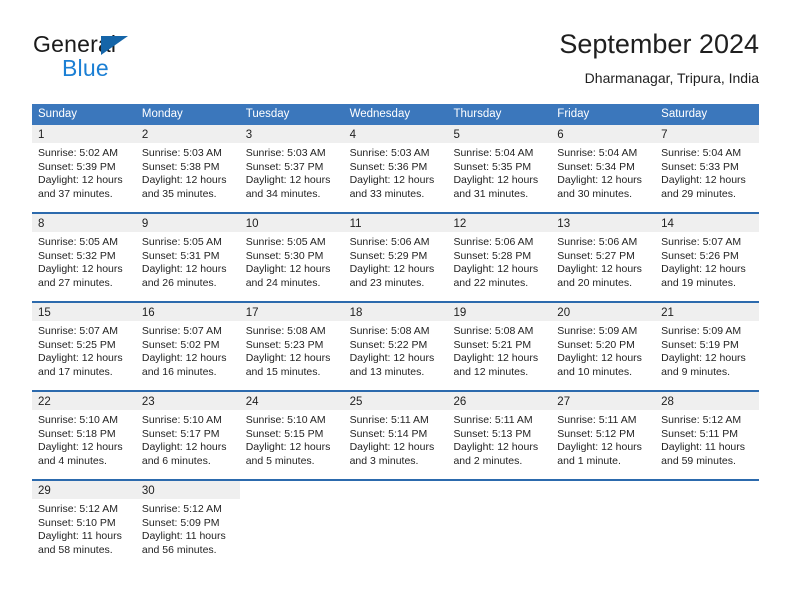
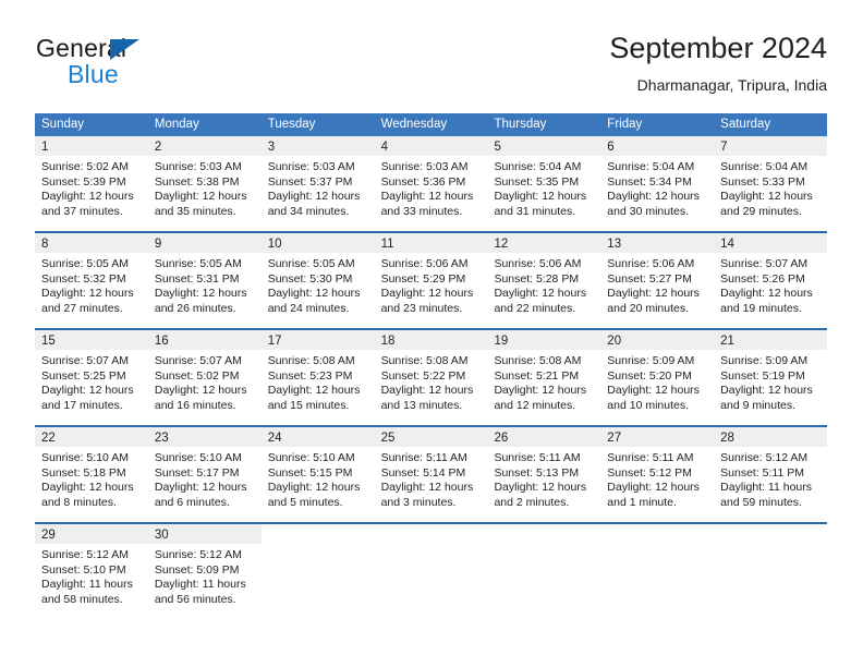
  General
  Blue
  September 2024
  Dharmanagar, Tripura, India
  Sunday
  Monday
  Tuesday
  Wednesday
  Thursday
  Friday
  Saturday
  1
  Sunrise: 5:02 AM
  Sunset: 5:39 PM
  Daylight: 12 hours
  and 37 minutes.
  2
  Sunrise: 5:03 AM
  Sunset: 5:38 PM
  Daylight: 12 hours
  and 35 minutes.
  3
  Sunrise: 5:03 AM
  Sunset: 5:37 PM
  Daylight: 12 hours
  and 34 minutes.
  4
  Sunrise: 5:03 AM
  Sunset: 5:36 PM
  Daylight: 12 hours
  and 33 minutes.
  5
  Sunrise: 5:04 AM
  Sunset: 5:35 PM
  Daylight: 12 hours
  and 31 minutes.
  6
  Sunrise: 5:04 AM
  Sunset: 5:34 PM
  Daylight: 12 hours
  and 30 minutes.
  7
  Sunrise: 5:04 AM
  Sunset: 5:33 PM
  Daylight: 12 hours
  and 29 minutes.
  8
  Sunrise: 5:05 AM
  Sunset: 5:32 PM
  Daylight: 12 hours
  and 27 minutes.
  9
  Sunrise: 5:05 AM
  Sunset: 5:31 PM
  Daylight: 12 hours
  and 26 minutes.
  10
  Sunrise: 5:05 AM
  Sunset: 5:30 PM
  Daylight: 12 hours
  and 24 minutes.
  11
  Sunrise: 5:06 AM
  Sunset: 5:29 PM
  Daylight: 12 hours
  and 23 minutes.
  12
  Sunrise: 5:06 AM
  Sunset: 5:28 PM
  Daylight: 12 hours
  and 22 minutes.
  13
  Sunrise: 5:06 AM
  Sunset: 5:27 PM
  Daylight: 12 hours
  and 20 minutes.
  14
  Sunrise: 5:07 AM
  Sunset: 5:26 PM
  Daylight: 12 hours
  and 19 minutes.
  15
  Sunrise: 5:07 AM
  Sunset: 5:25 PM
  Daylight: 12 hours
  and 17 minutes.
  16
  Sunrise: 5:07 AM
  Sunset: 5:02 PM
  Daylight: 12 hours
  and 16 minutes.
  17
  Sunrise: 5:08 AM
  Sunset: 5:23 PM
  Daylight: 12 hours
  and 15 minutes.
  18
  Sunrise: 5:08 AM
  Sunset: 5:22 PM
  Daylight: 12 hours
  and 13 minutes.
  19
  Sunrise: 5:08 AM
  Sunset: 5:21 PM
  Daylight: 12 hours
  and 12 minutes.
  20
  Sunrise: 5:09 AM
  Sunset: 5:20 PM
  Daylight: 12 hours
  and 10 minutes.
  21
  Sunrise: 5:09 AM
  Sunset: 5:19 PM
  Daylight: 12 hours
  and 9 minutes.
  22
  Sunrise: 5:10 AM
  Sunset: 5:18 PM
  Daylight: 12 hours
- and 4 minutes.
+ and 8 minutes.
  23
  Sunrise: 5:10 AM
  Sunset: 5:17 PM
  Daylight: 12 hours
  and 6 minutes.
  24
  Sunrise: 5:10 AM
  Sunset: 5:15 PM
  Daylight: 12 hours
  and 5 minutes.
  25
  Sunrise: 5:11 AM
  Sunset: 5:14 PM
  Daylight: 12 hours
  and 3 minutes.
  26
  Sunrise: 5:11 AM
  Sunset: 5:13 PM
  Daylight: 12 hours
  and 2 minutes.
  27
  Sunrise: 5:11 AM
  Sunset: 5:12 PM
  Daylight: 12 hours
  and 1 minute.
  28
  Sunrise: 5:12 AM
  Sunset: 5:11 PM
  Daylight: 11 hours
  and 59 minutes.
  29
  Sunrise: 5:12 AM
  Sunset: 5:10 PM
  Daylight: 11 hours
  and 58 minutes.
  30
  Sunrise: 5:12 AM
  Sunset: 5:09 PM
  Daylight: 11 hours
  and 56 minutes.
